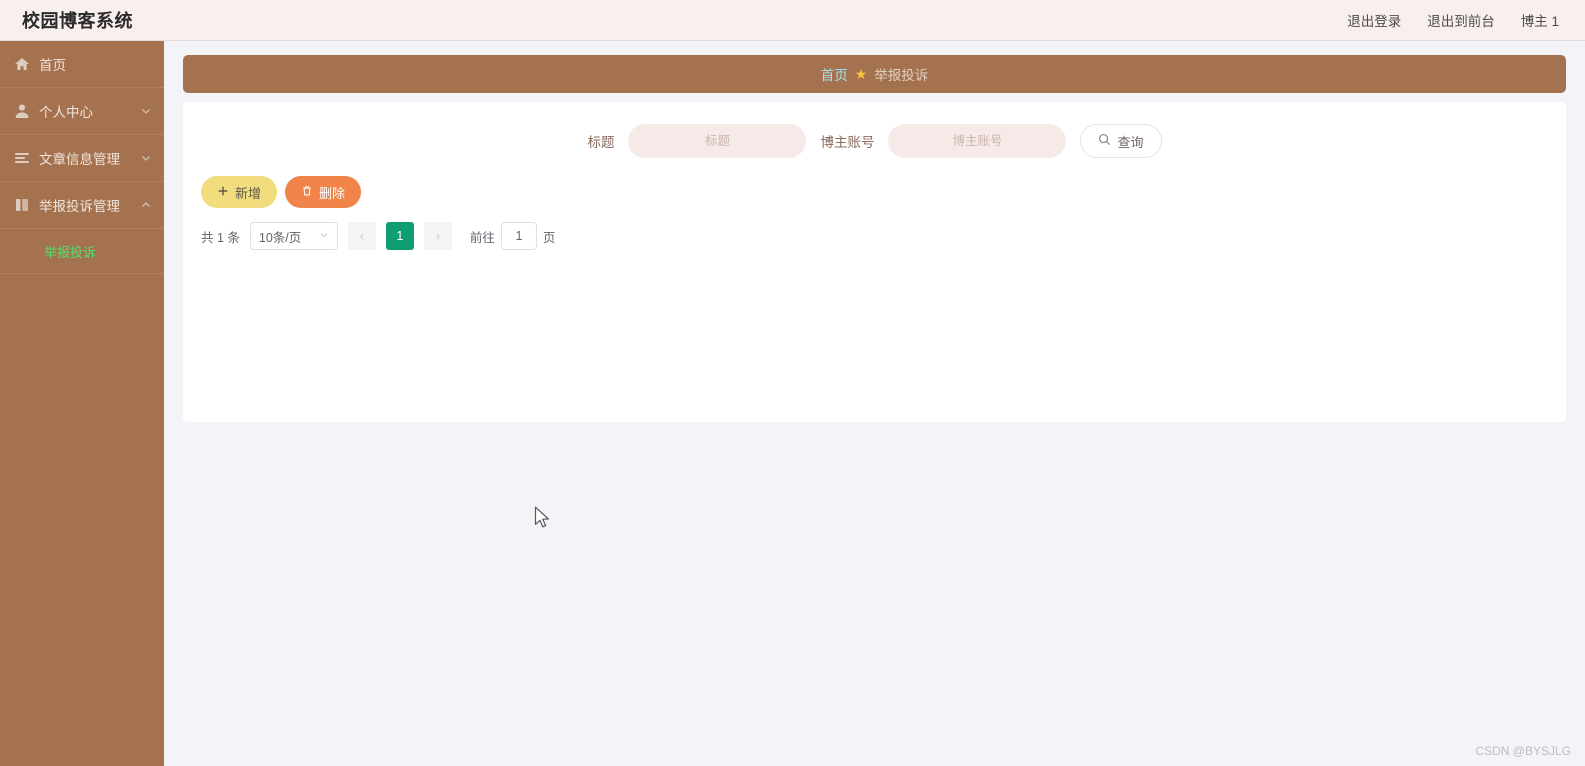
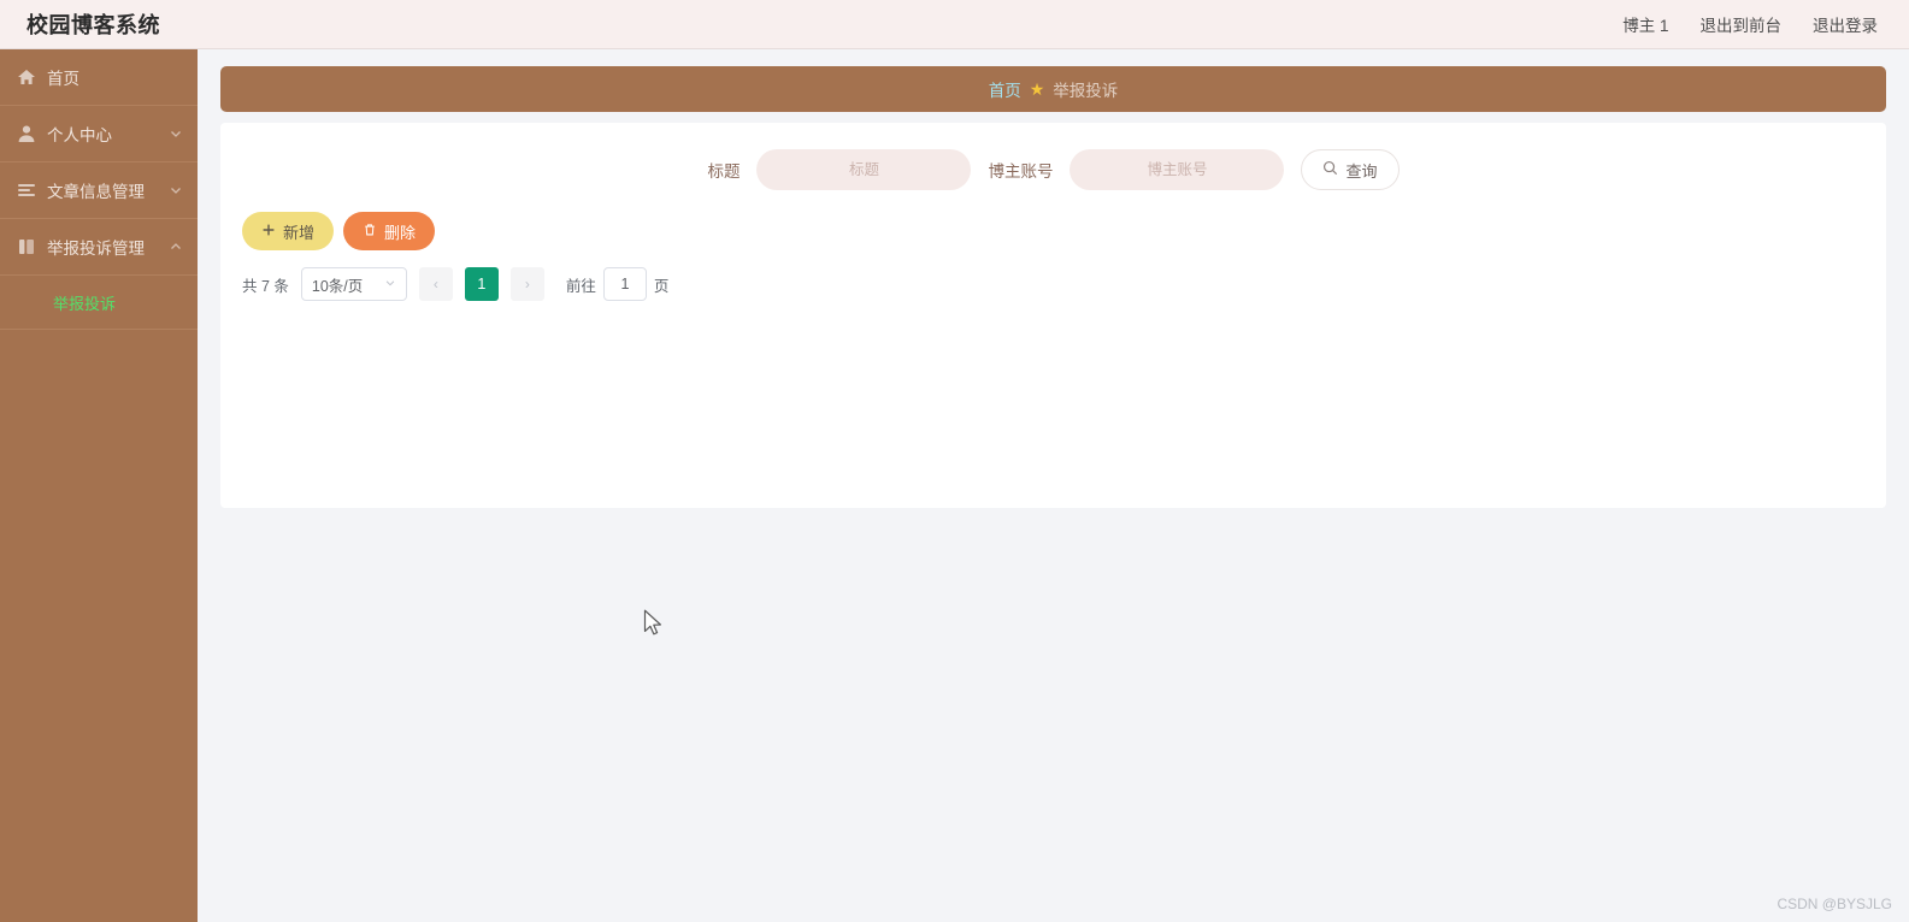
  校园博客系统
- 退出登录
+ 博主 1
  退出到前台
- 博主 1
+ 退出登录
  首页
  个人中心
  文章信息管理
  举报投诉管理
  举报投诉
  首页
  ★
  举报投诉
  标题
  标题
  博主账号
  博主账号
  查询
  新增
  删除
- 共 1 条
+ 共 7 条
  10条/页
  ‹
  1
  ›
  前往
  1
  页
  CSDN @BYSJLG
